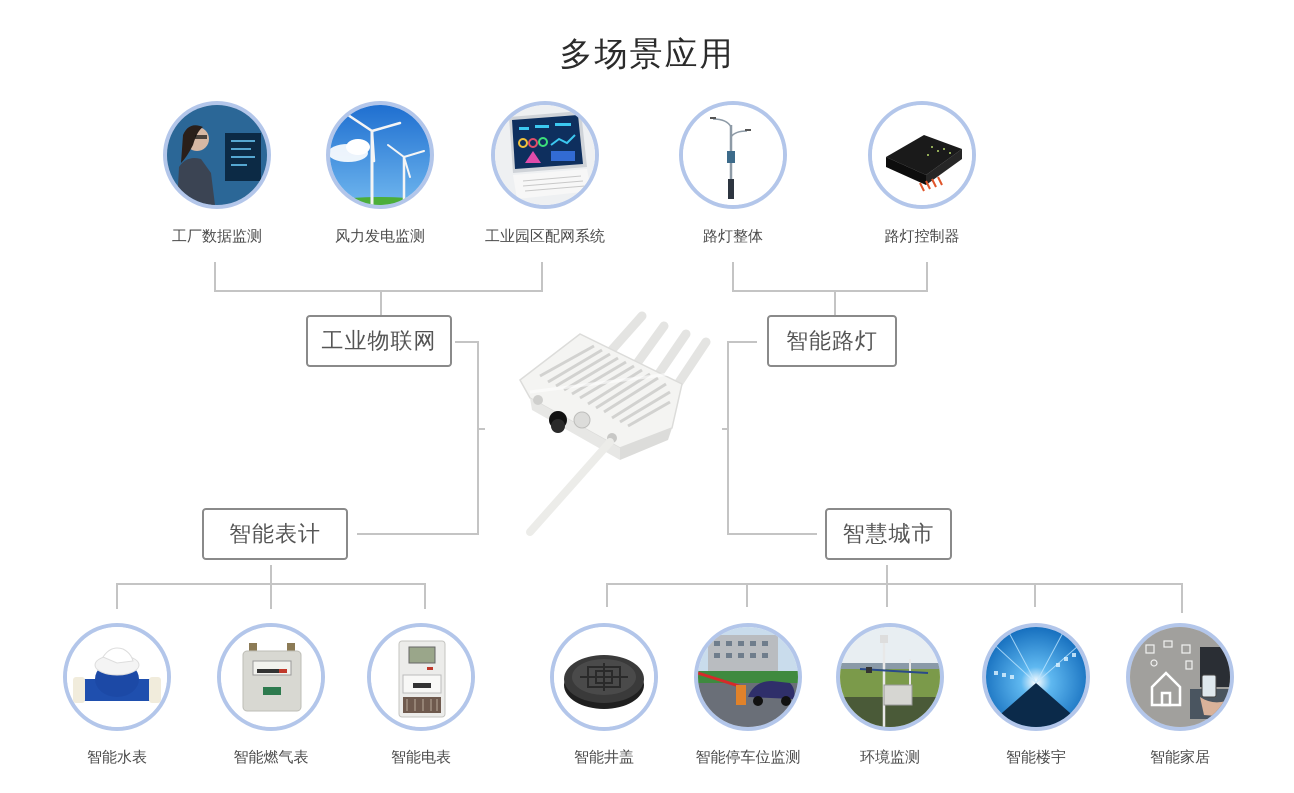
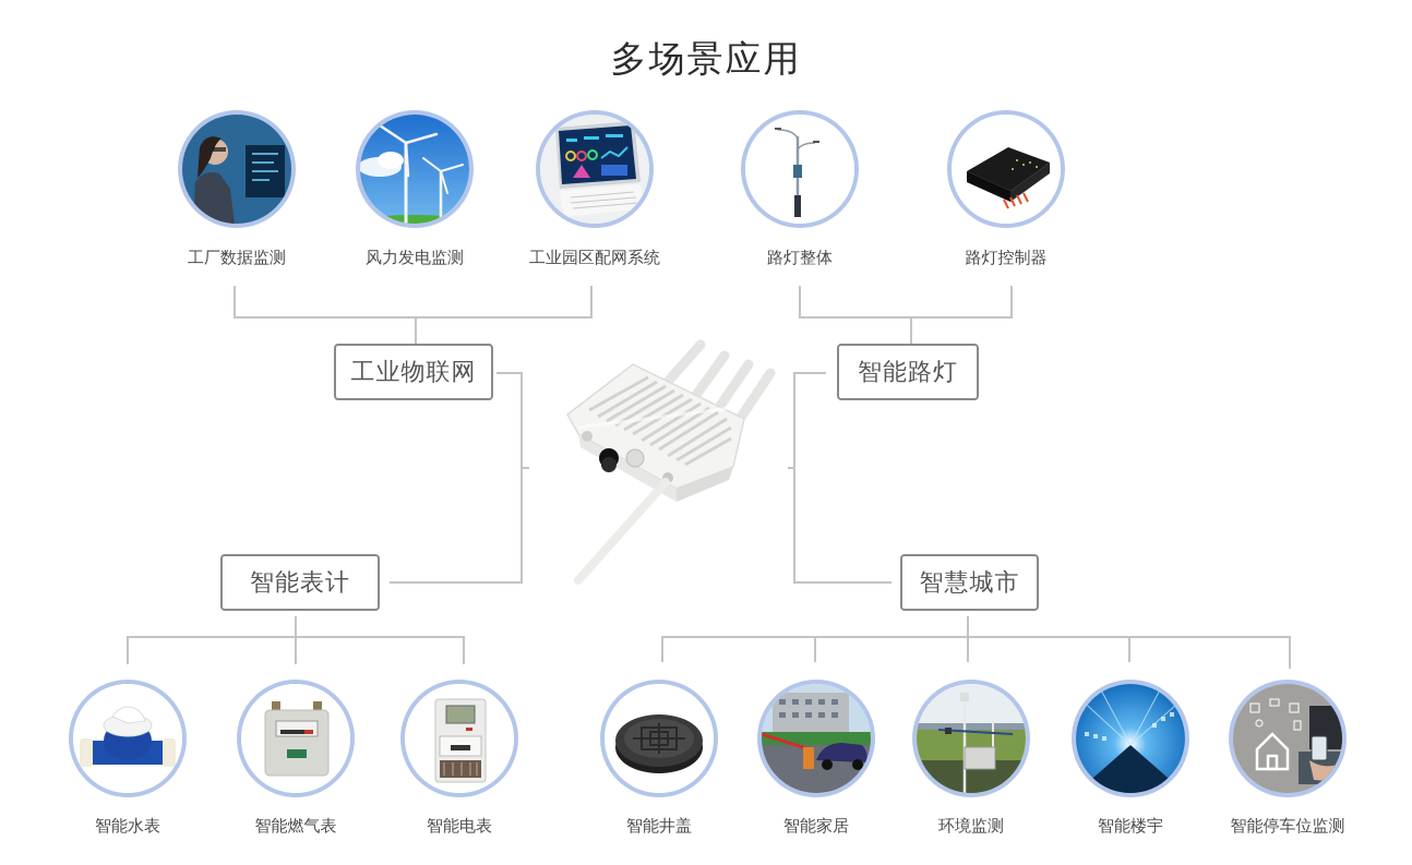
  多场景应用
  工厂数据监测
  风力发电监测
  工业园区配网系统
  路灯整体
  路灯控制器
  工业物联网
  智能路灯
  智能表计
  智慧城市
  智能水表
  智能燃气表
  智能电表
  智能井盖
- 智能停车位监测
+ 智能家居
  环境监测
  智能楼宇
- 智能家居
+ 智能停车位监测
